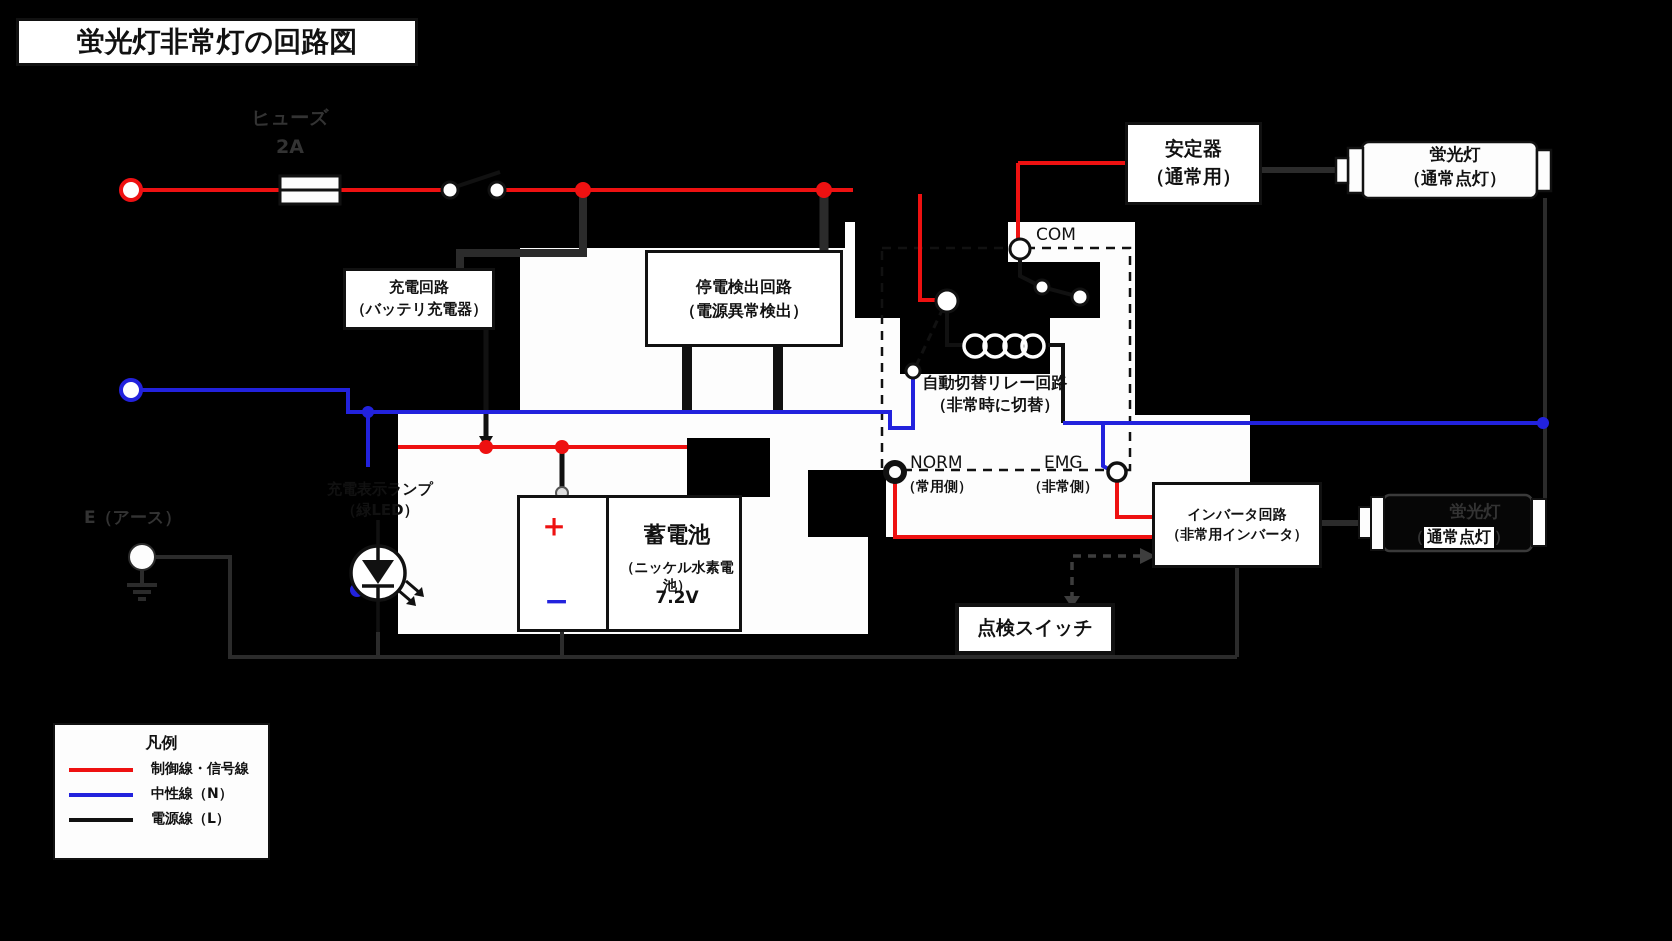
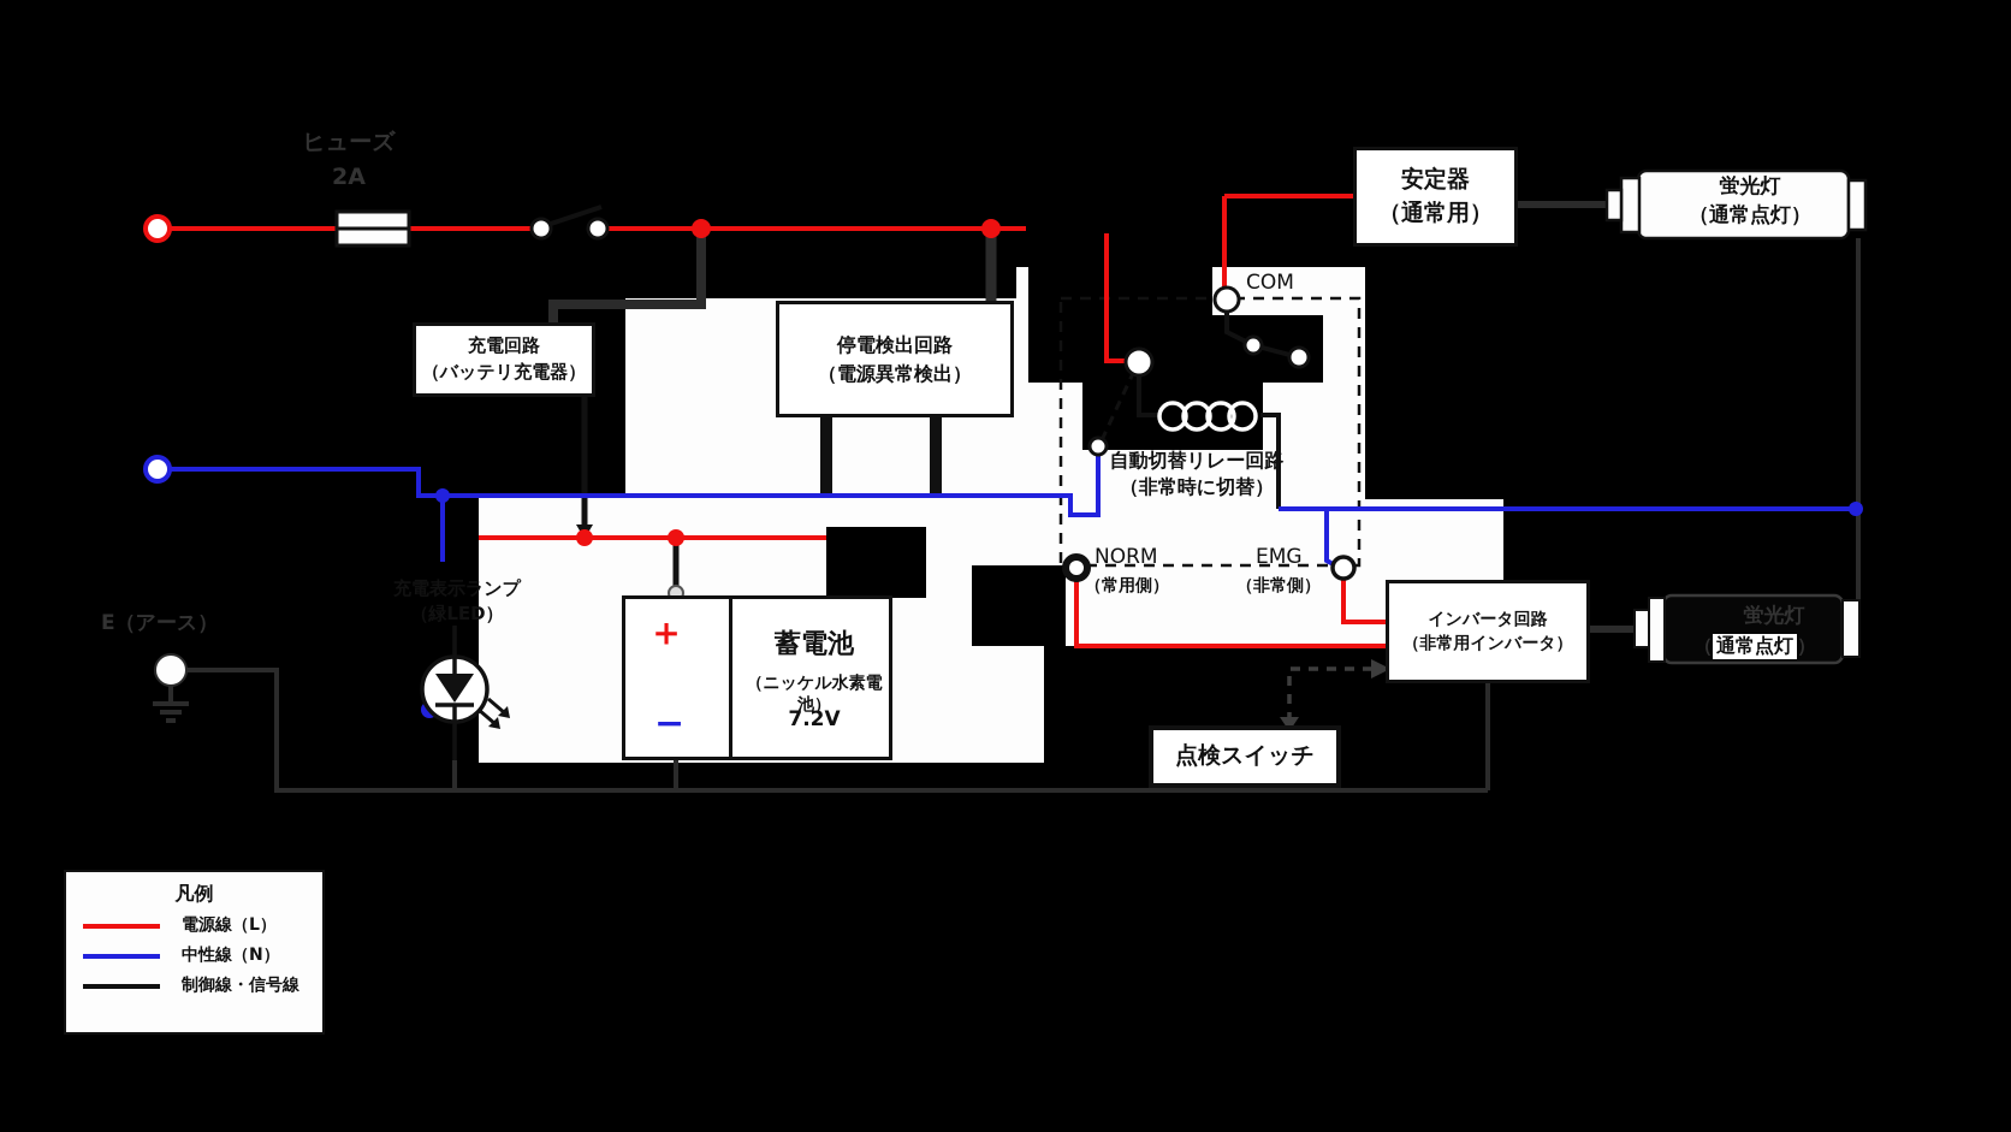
- 蛍光灯非常灯の回路図
  ヒューズ
  2A
  E（アース）
  充電回路
  （バッテリ充電器）
  停電検出回路
  （電源異常検出）
  安定器
  （通常用）
  蛍光灯
  （通常点灯）
  COM
  自動切替リレー回路
  （非常時に切替）
  NORM
  （常用側）
  EMG
  （非常側）
  充電表示ランプ
  （緑LED）
  ＋
  −
  蓄電池
  （ニッケル水素電池）
  7.2V
  インバータ回路
  （非常用インバータ）
  点検スイッチ
  蛍光灯
  （
  通常点灯
  ）
  凡例
- 制御線・信号線
+ 電源線（L）
  中性線（N）
- 電源線（L）
+ 制御線・信号線
